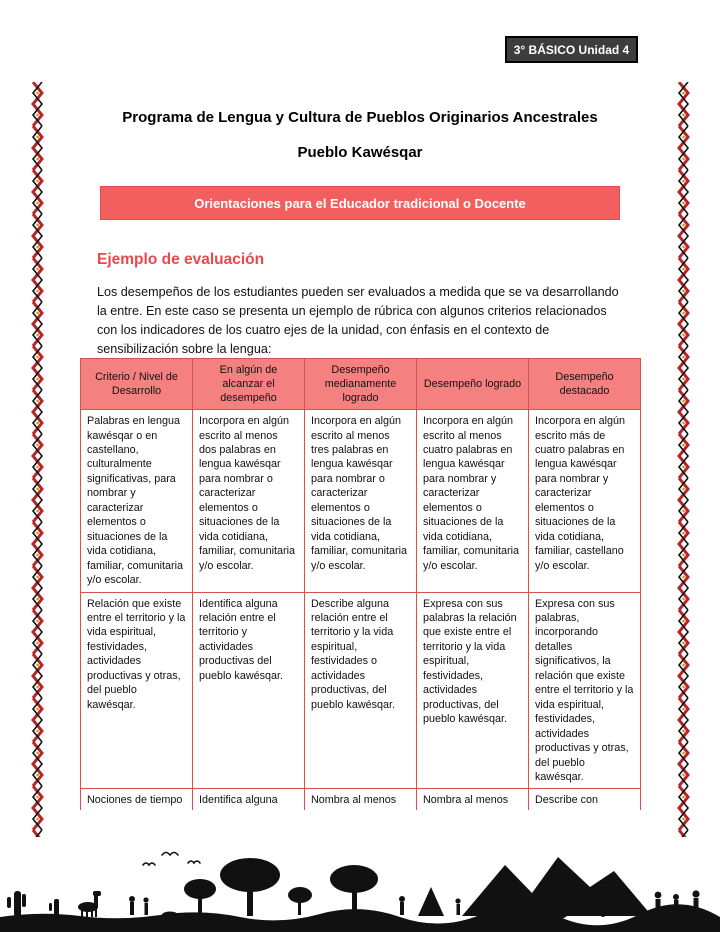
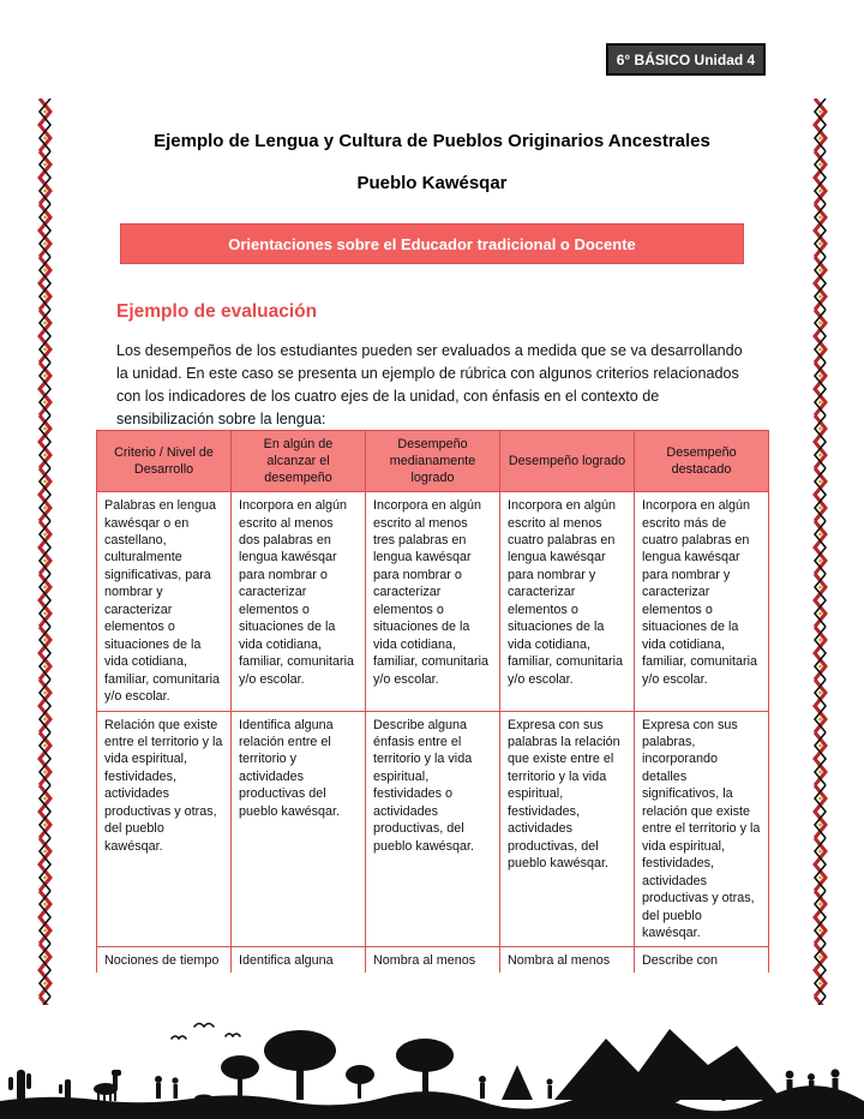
- 3° BÁSICO Unidad 4
+ 6° BÁSICO Unidad 4
- Programa de Lengua y Cultura de Pueblos Originarios Ancestrales
+ Ejemplo de Lengua y Cultura de Pueblos Originarios Ancestrales
  Pueblo Kawésqar
- Orientaciones para el Educador tradicional o Docente
+ Orientaciones sobre el Educador tradicional o Docente
  Ejemplo de evaluación
- Los desempeños de los estudiantes pueden ser evaluados a medida que se va desarrollando la entre. En este caso se presenta un ejemplo de rúbrica con algunos criterios relacionados con los indicadores de los cuatro ejes de la unidad, con énfasis en el contexto de sensibilización sobre la lengua:
+ Los desempeños de los estudiantes pueden ser evaluados a medida que se va desarrollando la unidad. En este caso se presenta un ejemplo de rúbrica con algunos criterios relacionados con los indicadores de los cuatro ejes de la unidad, con énfasis en el contexto de sensibilización sobre la lengua:
  Criterio / Nivel de Desarrollo	En algún de alcanzar el desempeño	Desempeño medianamente logrado	Desempeño logrado	Desempeño destacado
- Palabras en lengua kawésqar o en castellano, culturalmente significativas, para nombrar y caracterizar elementos o situaciones de la vida cotidiana, familiar, comunitaria y/o escolar.	Incorpora en algún escrito al menos dos palabras en lengua kawésqar para nombrar o caracterizar elementos o situaciones de la vida cotidiana, familiar, comunitaria y/o escolar.	Incorpora en algún escrito al menos tres palabras en lengua kawésqar para nombrar o caracterizar elementos o situaciones de la vida cotidiana, familiar, comunitaria y/o escolar.	Incorpora en algún escrito al menos cuatro palabras en lengua kawésqar para nombrar y caracterizar elementos o situaciones de la vida cotidiana, familiar, comunitaria y/o escolar.	Incorpora en algún escrito más de cuatro palabras en lengua kawésqar para nombrar y caracterizar elementos o situaciones de la vida cotidiana, familiar, castellano y/o escolar.
+ Palabras en lengua kawésqar o en castellano, culturalmente significativas, para nombrar y caracterizar elementos o situaciones de la vida cotidiana, familiar, comunitaria y/o escolar.	Incorpora en algún escrito al menos dos palabras en lengua kawésqar para nombrar o caracterizar elementos o situaciones de la vida cotidiana, familiar, comunitaria y/o escolar.	Incorpora en algún escrito al menos tres palabras en lengua kawésqar para nombrar o caracterizar elementos o situaciones de la vida cotidiana, familiar, comunitaria y/o escolar.	Incorpora en algún escrito al menos cuatro palabras en lengua kawésqar para nombrar y caracterizar elementos o situaciones de la vida cotidiana, familiar, comunitaria y/o escolar.	Incorpora en algún escrito más de cuatro palabras en lengua kawésqar para nombrar y caracterizar elementos o situaciones de la vida cotidiana, familiar, comunitaria y/o escolar.
- Relación que existe entre el territorio y la vida espiritual, festividades, actividades productivas y otras, del pueblo kawésqar.	Identifica alguna relación entre el territorio y actividades productivas del pueblo kawésqar.	Describe alguna relación entre el territorio y la vida espiritual, festividades o actividades productivas, del pueblo kawésqar.	Expresa con sus palabras la relación que existe entre el territorio y la vida espiritual, festividades, actividades productivas, del pueblo kawésqar.	Expresa con sus palabras, incorporando detalles significativos, la relación que existe entre el territorio y la vida espiritual, festividades, actividades productivas y otras, del pueblo kawésqar.
+ Relación que existe entre el territorio y la vida espiritual, festividades, actividades productivas y otras, del pueblo kawésqar.	Identifica alguna relación entre el territorio y actividades productivas del pueblo kawésqar.	Describe alguna énfasis entre el territorio y la vida espiritual, festividades o actividades productivas, del pueblo kawésqar.	Expresa con sus palabras la relación que existe entre el territorio y la vida espiritual, festividades, actividades productivas, del pueblo kawésqar.	Expresa con sus palabras, incorporando detalles significativos, la relación que existe entre el territorio y la vida espiritual, festividades, actividades productivas y otras, del pueblo kawésqar.
